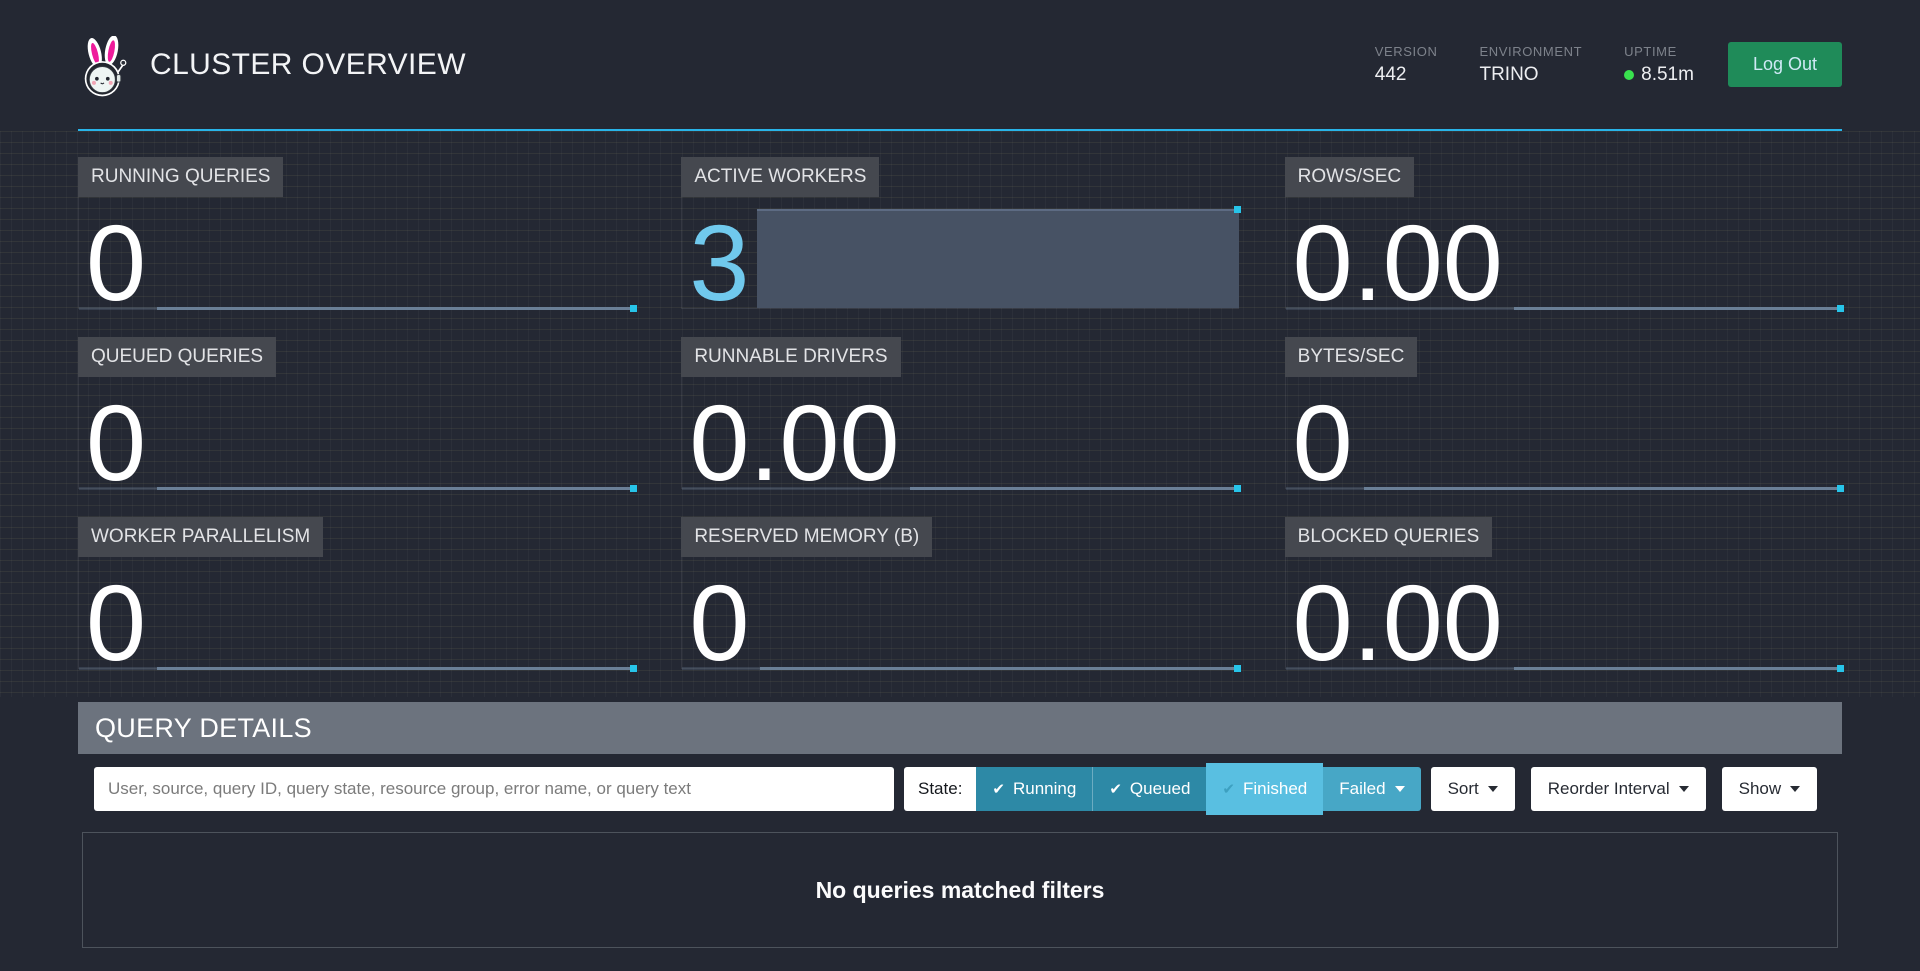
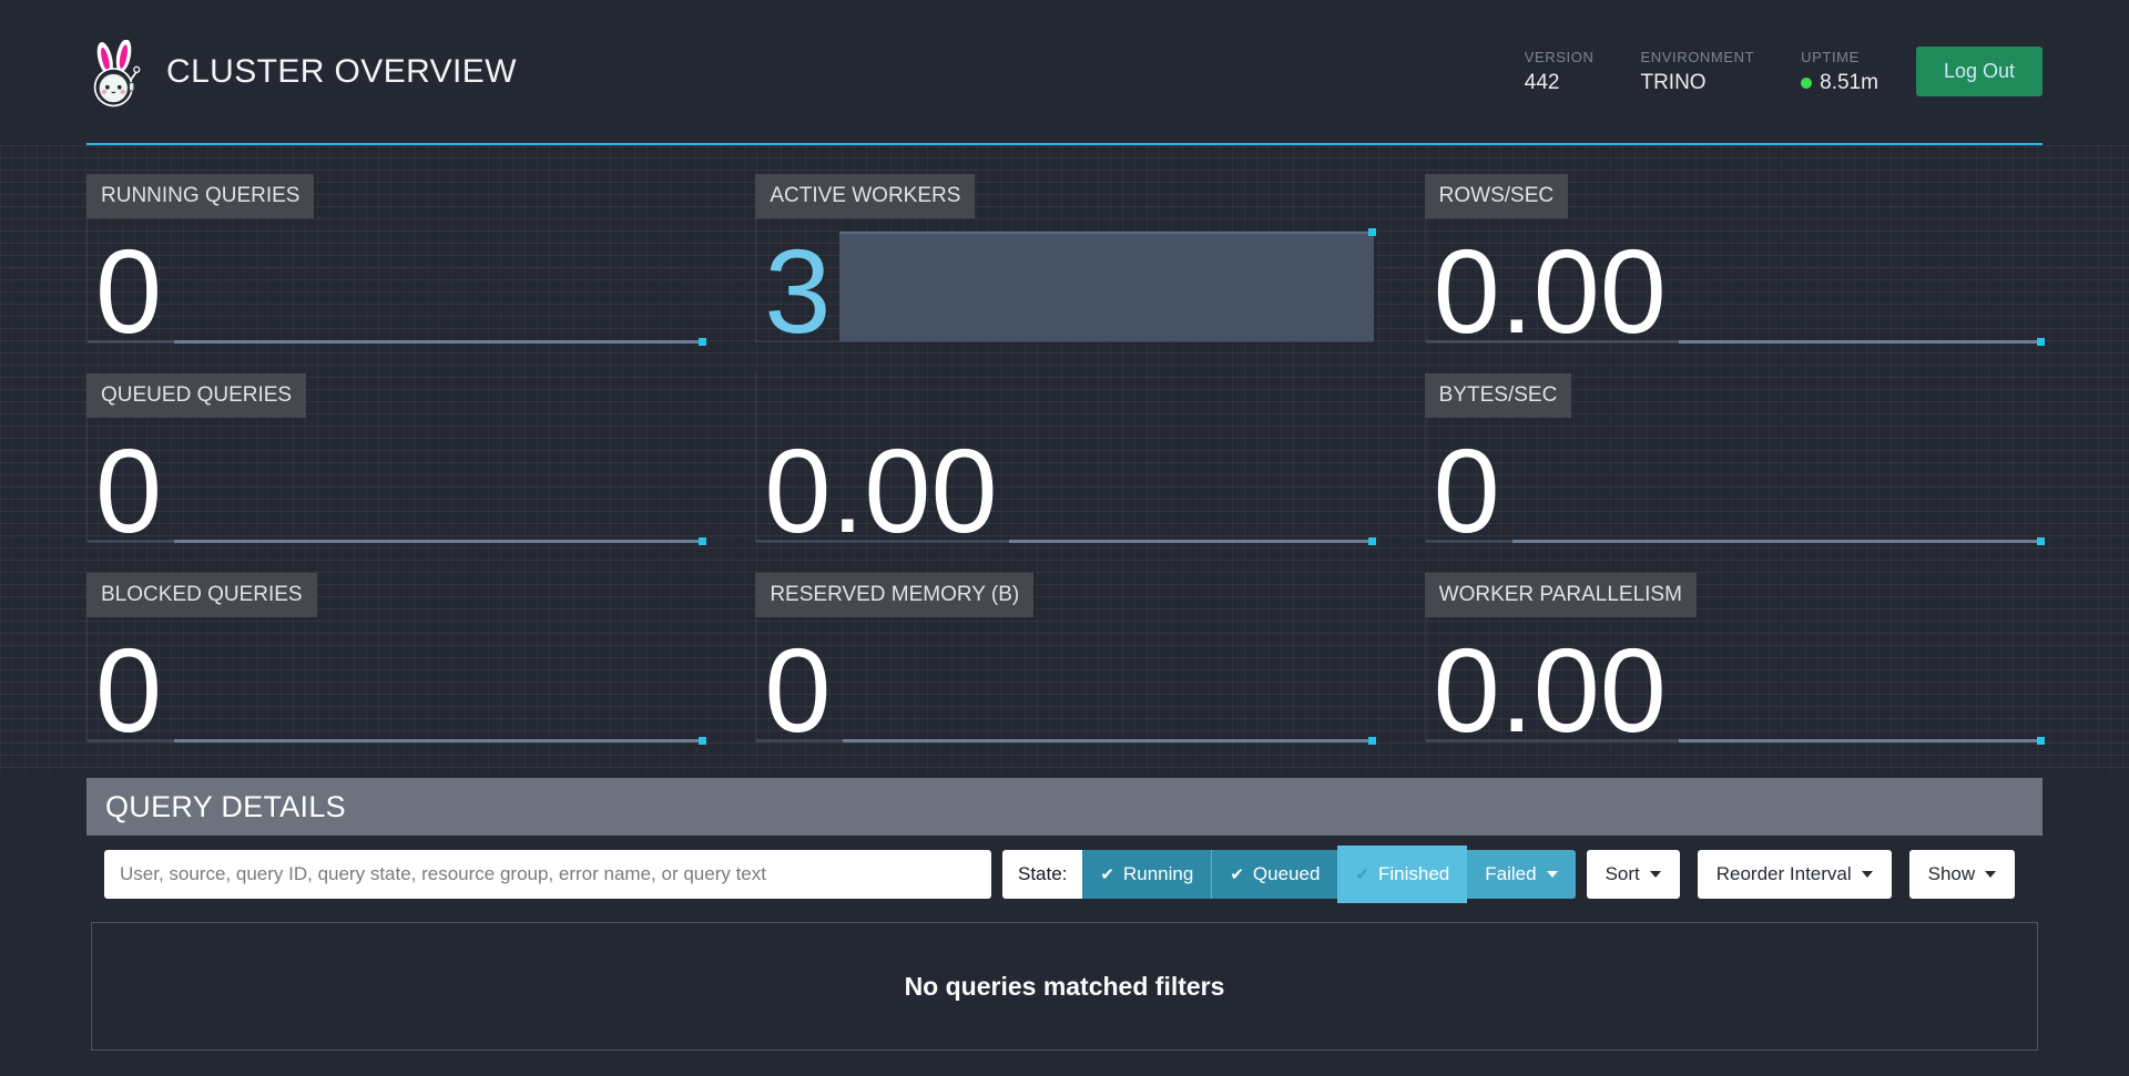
  CLUSTER OVERVIEW
  VERSION
  442
  ENVIRONMENT
  TRINO
  UPTIME
  8.51m
  Log Out
  0
  RUNNING QUERIES
  3
  ACTIVE WORKERS
  0.00
  ROWS/SEC
  0
  QUEUED QUERIES
  0.00
- RUNNABLE DRIVERS
  0
  BYTES/SEC
  0
- WORKER PARALLELISM
+ BLOCKED QUERIES
  0
  RESERVED MEMORY (B)
  0.00
- BLOCKED QUERIES
+ WORKER PARALLELISM
  QUERY DETAILS
  User, source, query ID, query state, resource group, error name, or query text
  State:
  ✔
  Running
  ✔
  Queued
  ✔
  Finished
  Failed
  Sort
  Reorder Interval
  Show
  No queries matched filters
